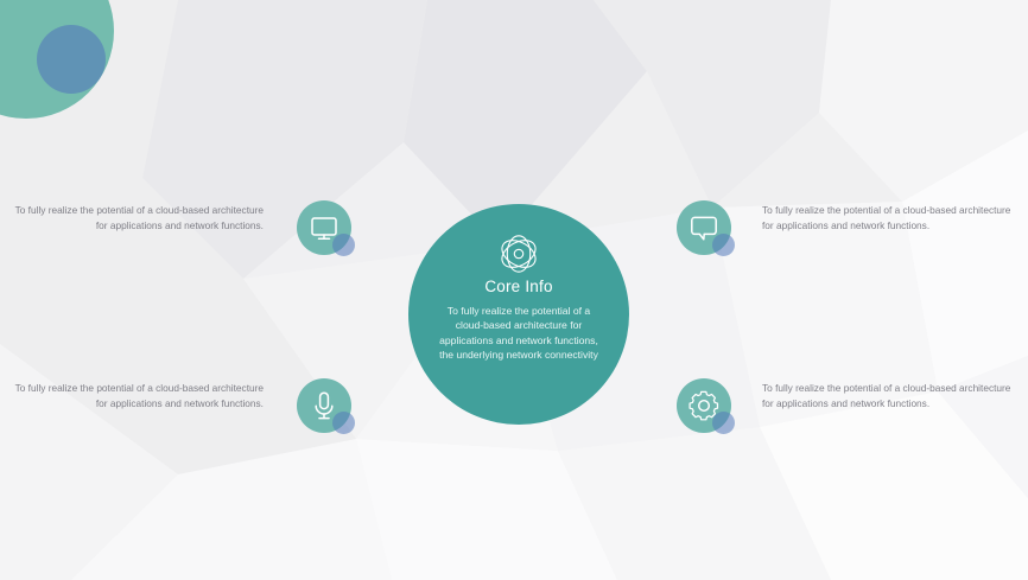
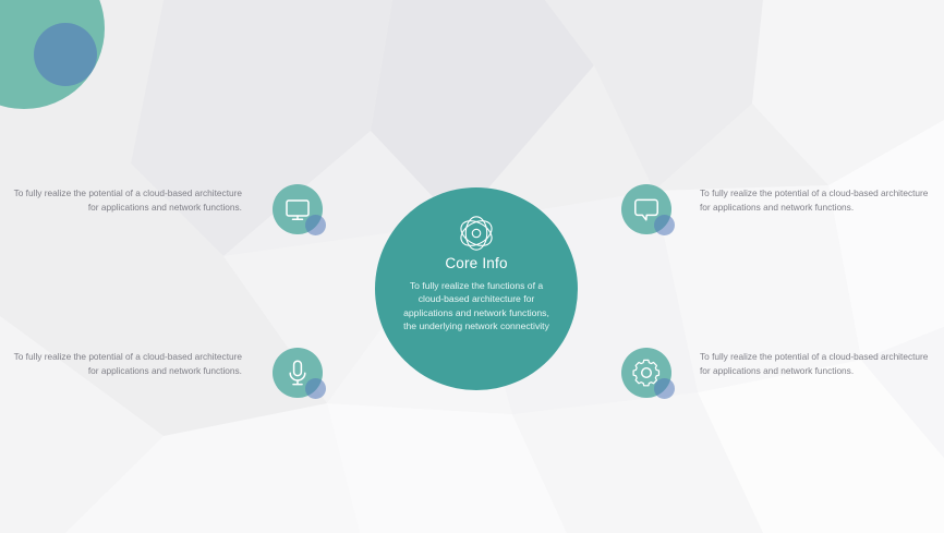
  Core Info
- To fully realize the potential of a cloud-based architecture for applications and network functions, the underlying network connectivity
+ To fully realize the functions of a cloud-based architecture for applications and network functions, the underlying network connectivity
  To fully realize the potential of a cloud-based architecture for applications and network functions.
  To fully realize the potential of a cloud-based architecture for applications and network functions.
  To fully realize the potential of a cloud-based architecture for applications and network functions.
  To fully realize the potential of a cloud-based architecture for applications and network functions.
